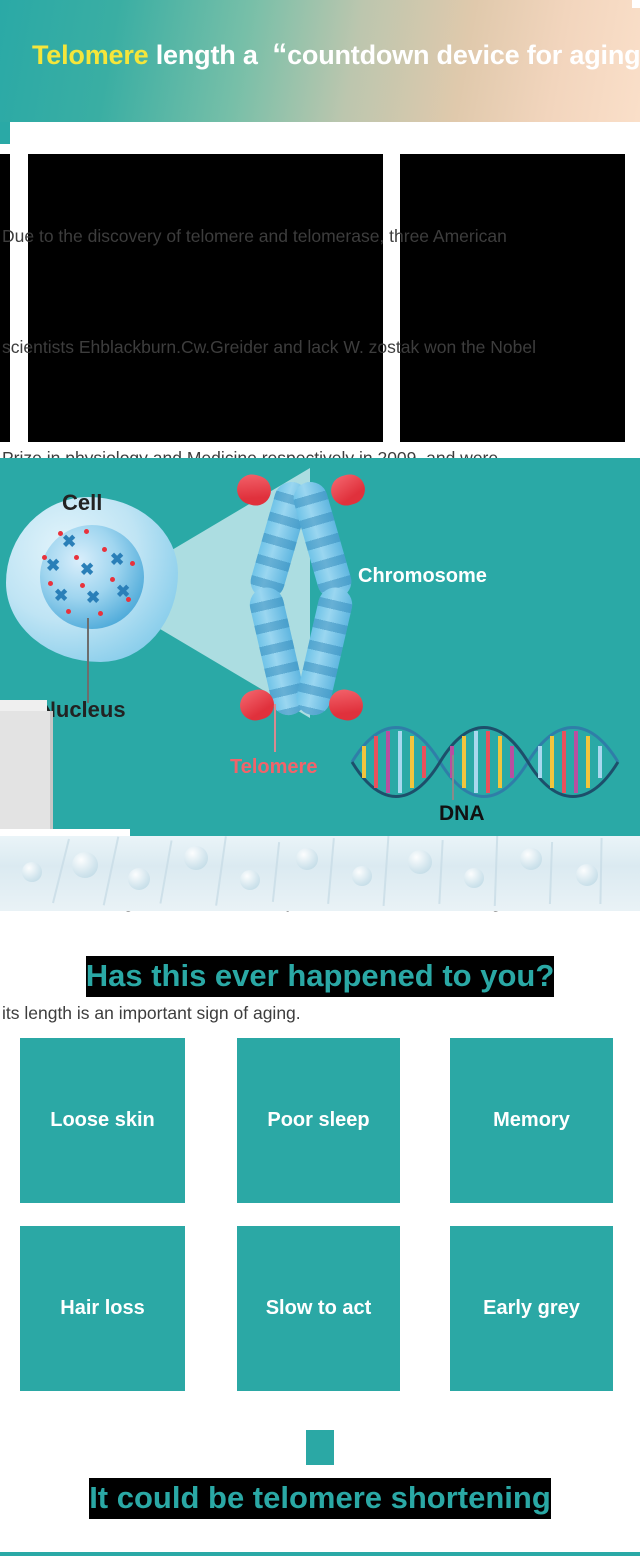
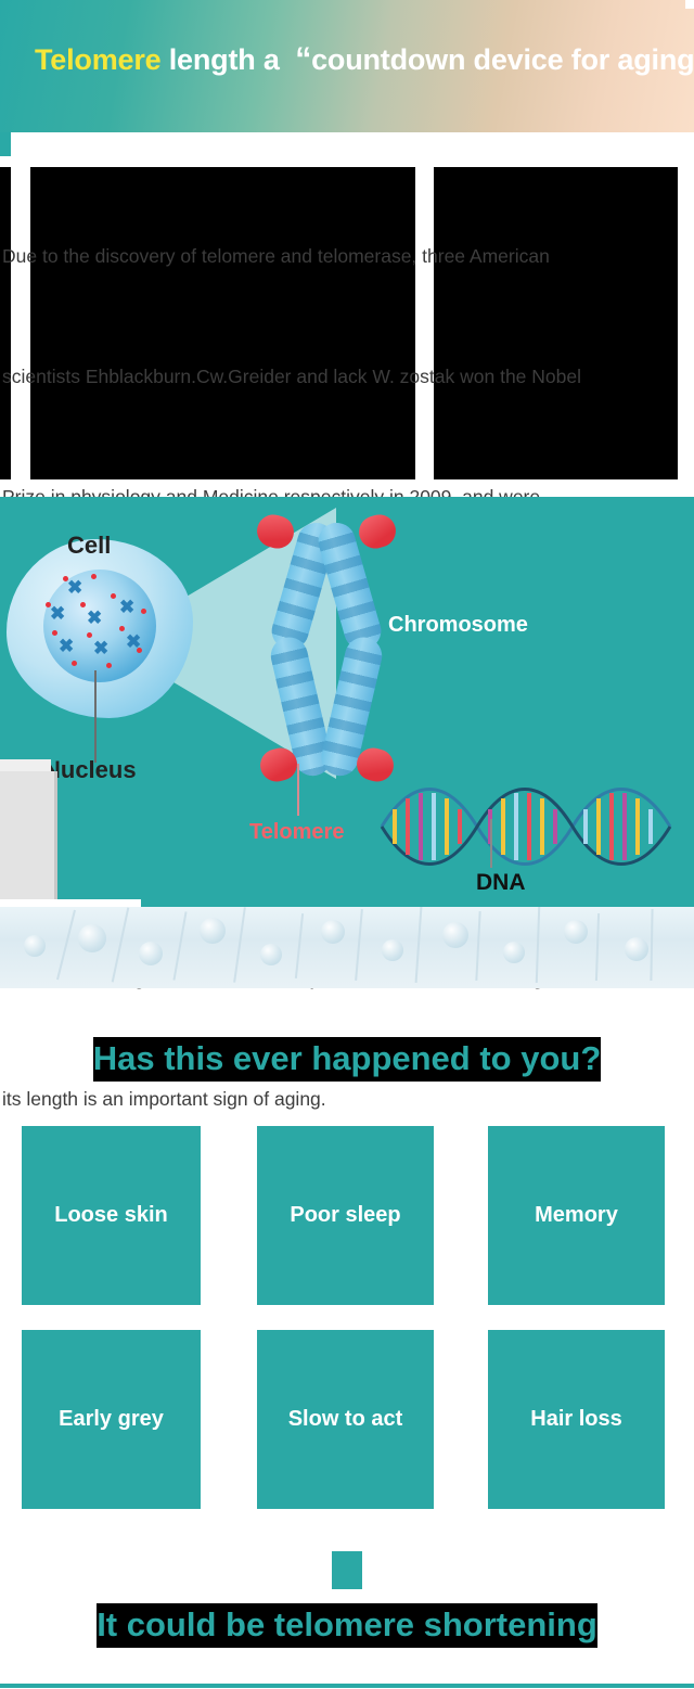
  Telomere length a “countdown device for aging
  Due to the discovery of telomere and telomerase, three American
  scientists Ehblackburn.Cw.Greider and lack W. zostak won the Nobel
  its length is an important sign of aging.
  ✖
  ✖
  ✖
  ✖
  ✖
  ✖
  ✖
  Cell
  Nucleus
  Telomere
  Chromosome
  DNA
  Has this ever happened to you?
  Loose skin
  Poor sleep
  Memory
- Hair loss
+ Early grey
  Slow to act
- Early grey
+ Hair loss
  It could be telomere shortening
